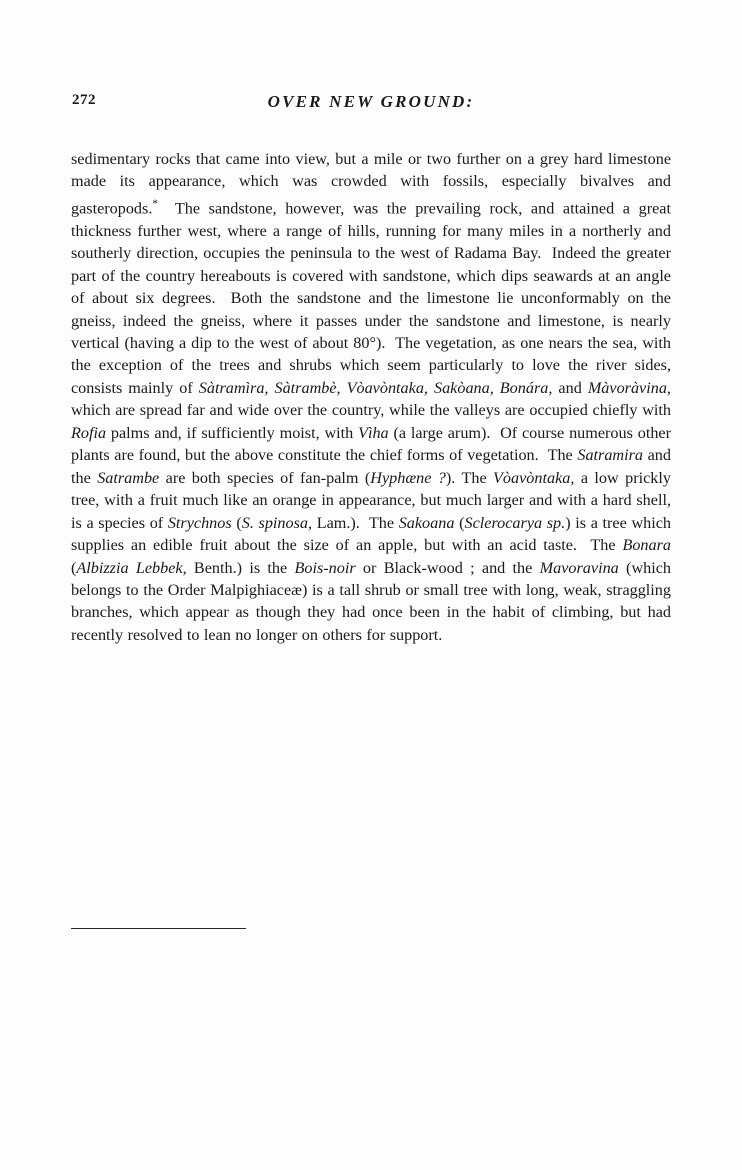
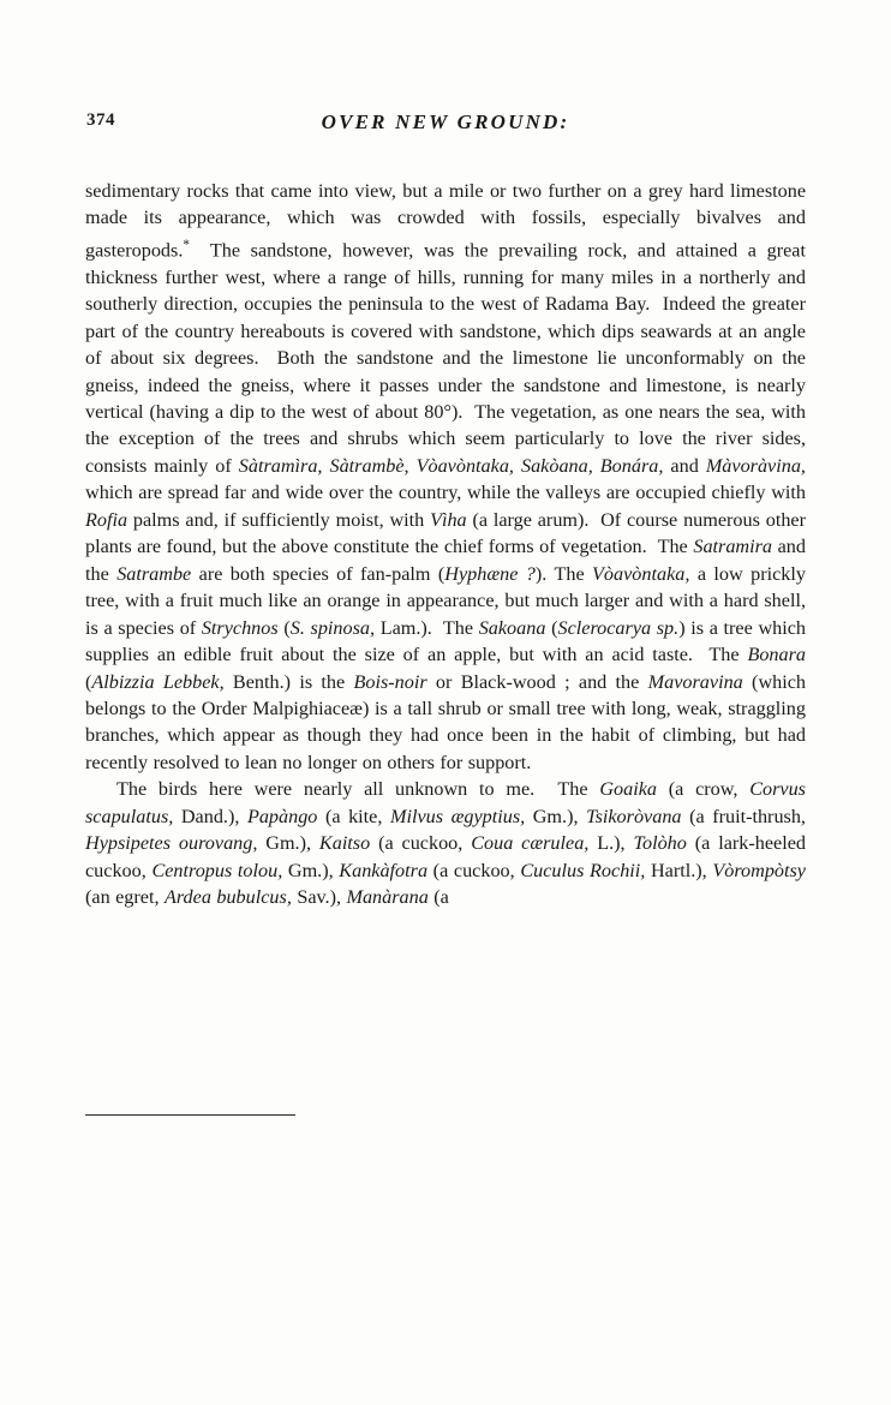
- 272
+ 374
  OVER NEW GROUND:
  sedimentary rocks that came into view, but a mile or two further on a grey hard limestone made its appearance, which was crowded with fossils, especially bivalves and gasteropods.* The sandstone, however, was the prevailing rock, and attained a great thickness further west, where a range of hills, running for many miles in a northerly and southerly direction, occupies the peninsula to the west of Radama Bay. Indeed the greater part of the country hereabouts is covered with sandstone, which dips seawards at an angle of about six degrees. Both the sandstone and the limestone lie unconformably on the gneiss, indeed the gneiss, where it passes under the sandstone and limestone, is nearly vertical (having a dip to the west of about 80°). The vegetation, as one nears the sea, with the exception of the trees and shrubs which seem particularly to love the river sides, consists mainly of Sàtramìra, Sàtrambè, Vòavòntaka, Sakòana, Bonára, and Màvoràvina, which are spread far and wide over the country, while the valleys are occupied chiefly with Rofia palms and, if sufficiently moist, with Vìha (a large arum). Of course numerous other plants are found, but the above constitute the chief forms of vegetation. The Satramira and the Satrambe are both species of fan-palm (Hyphæne ?). The Vòavòntaka, a low prickly tree, with a fruit much like an orange in appearance, but much larger and with a hard shell, is a species of Strychnos (S. spinosa, Lam.). The Sakoana (Sclerocarya sp.) is a tree which supplies an edible fruit about the size of an apple, but with an acid taste. The Bonara (Albizzia Lebbek, Benth.) is the Bois-noir or Black-wood ; and the Mavoravina (which belongs to the Order Malpighiaceæ) is a tall shrub or small tree with long, weak, straggling branches, which appear as though they had once been in the habit of climbing, but had recently resolved to lean no longer on others for support.
+ The birds here were nearly all unknown to me. The Goaika (a crow, Corvus scapulatus, Dand.), Papàngo (a kite, Milvus ægyptius, Gm.), Tsikoròvana (a fruit-thrush, Hypsipetes ourovang, Gm.), Kaitso (a cuckoo, Coua cærulea, L.), Tolòho (a lark-heeled cuckoo, Centropus tolou, Gm.), Kankàfotra (a cuckoo, Cuculus Rochii, Hartl.), Vòrompòtsy (an egret, Ardea bubulcus, Sav.), Manàrana (a
